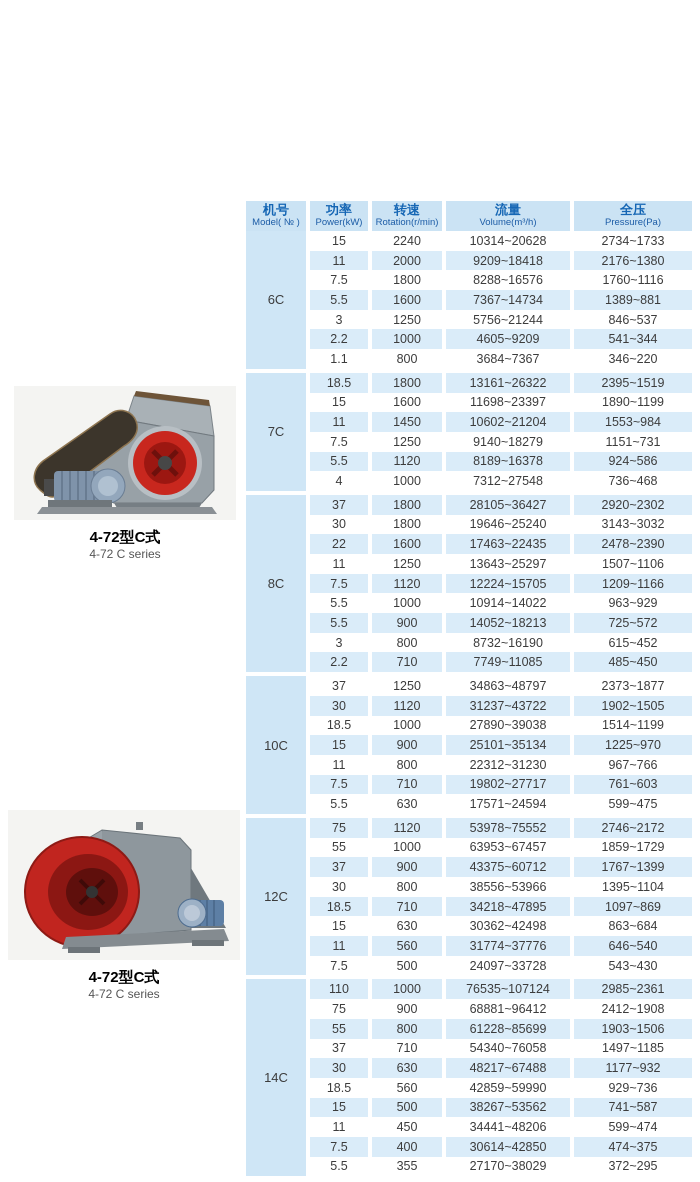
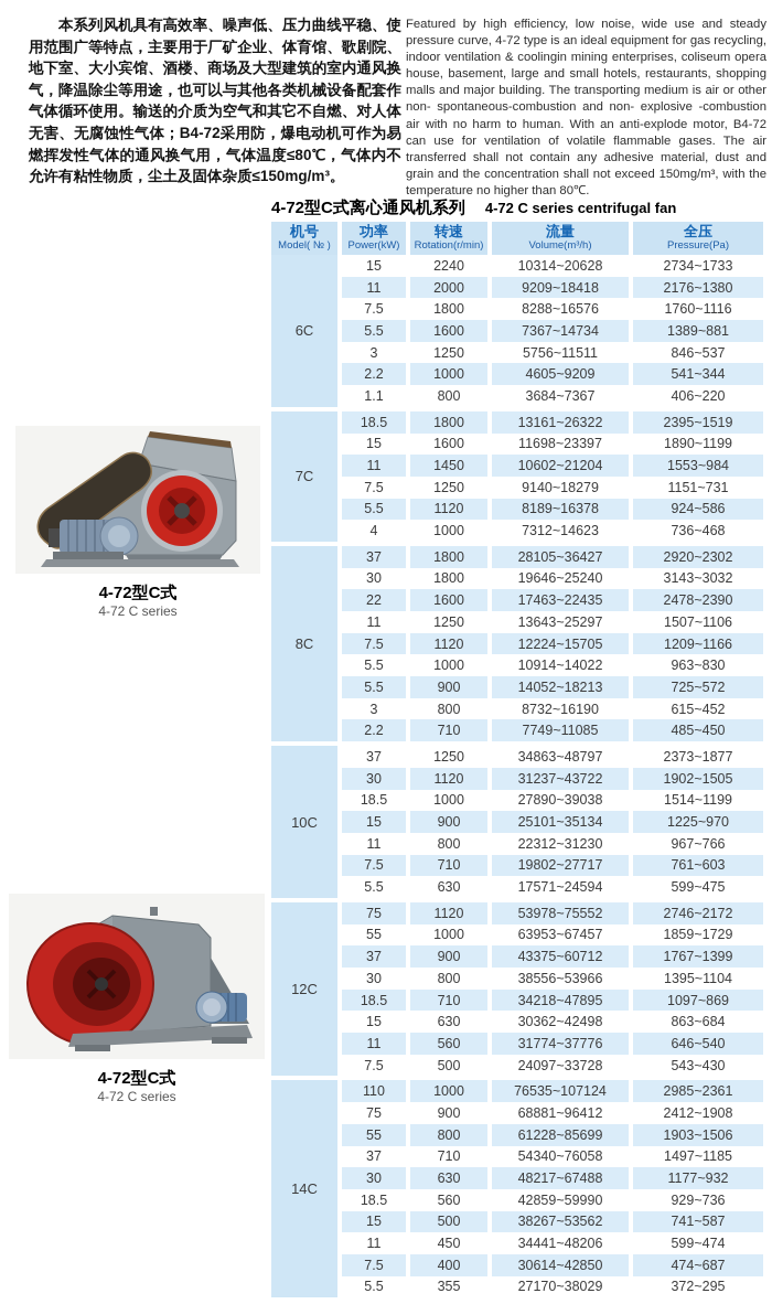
+ 本系列风机具有高效率、噪声低、压力曲线平稳、使用范围广等特点，主要用于厂矿企业、体育馆、歌剧院、地下室、大小宾馆、酒楼、商场及大型建筑的室内通风换气，降温除尘等用途，也可以与其他各类机械设备配套作气体循环使用。输送的介质为空气和其它不自燃、对人体无害、无腐蚀性气体；B4-72采用防，爆电动机可作为易燃挥发性气体的通风换气用，气体温度≤80℃，气体内不允许有粘性物质，尘土及固体杂质≤150mg/m³。
+ Featured by high efficiency, low noise, wide use and steady pressure curve, 4-72 type is an ideal equipment for gas recycling, indoor ventilation & coolingin mining enterprises, coliseum opera house, basement, large and small hotels, restaurants, shopping malls and major building. The transporting medium is air or other non- spontaneous-combustion and non- explosive -combustion air with no harm to human. With an anti-explode motor, B4-72 can use for ventilation of volatile flammable gases. The air transferred shall not contain any adhesive material, dust and grain and the concentration shall not exceed 150mg/m³, with the temperature no higher than 80℃.
+ 4-72型C式离心通风机系列 4-72 C series centrifugal fan
  4-72型C式
  4-72 C series
  4-72型C式
  4-72 C series
  机号 Model( № )	功率 Power(kW)	转速 Rotation(r/min)	流量 Volume(m³/h)	全压 Pressure(Pa)
  6C	15	2240	10314~20628	2734~1733
  11	2000	9209~18418	2176~1380
  7.5	1800	8288~16576	1760~1116
  5.5	1600	7367~14734	1389~881
- 3	1250	5756~21244	846~537
+ 3	1250	5756~11511	846~537
  2.2	1000	4605~9209	541~344
- 1.1	800	3684~7367	346~220
+ 1.1	800	3684~7367	406~220
  7C	18.5	1800	13161~26322	2395~1519
  15	1600	11698~23397	1890~1199
  11	1450	10602~21204	1553~984
  7.5	1250	9140~18279	1151~731
  5.5	1120	8189~16378	924~586
- 4	1000	7312~27548	736~468
+ 4	1000	7312~14623	736~468
  8C	37	1800	28105~36427	2920~2302
  30	1800	19646~25240	3143~3032
  22	1600	17463~22435	2478~2390
  11	1250	13643~25297	1507~1106
  7.5	1120	12224~15705	1209~1166
- 5.5	1000	10914~14022	963~929
+ 5.5	1000	10914~14022	963~830
  5.5	900	14052~18213	725~572
  3	800	8732~16190	615~452
  2.2	710	7749~11085	485~450
  10C	37	1250	34863~48797	2373~1877
  30	1120	31237~43722	1902~1505
  18.5	1000	27890~39038	1514~1199
  15	900	25101~35134	1225~970
  11	800	22312~31230	967~766
  7.5	710	19802~27717	761~603
  5.5	630	17571~24594	599~475
  12C	75	1120	53978~75552	2746~2172
  55	1000	63953~67457	1859~1729
  37	900	43375~60712	1767~1399
  30	800	38556~53966	1395~1104
  18.5	710	34218~47895	1097~869
  15	630	30362~42498	863~684
  11	560	31774~37776	646~540
  7.5	500	24097~33728	543~430
  14C	110	1000	76535~107124	2985~2361
  75	900	68881~96412	2412~1908
  55	800	61228~85699	1903~1506
  37	710	54340~76058	1497~1185
  30	630	48217~67488	1177~932
  18.5	560	42859~59990	929~736
  15	500	38267~53562	741~587
  11	450	34441~48206	599~474
- 7.5	400	30614~42850	474~375
+ 7.5	400	30614~42850	474~687
  5.5	355	27170~38029	372~295
